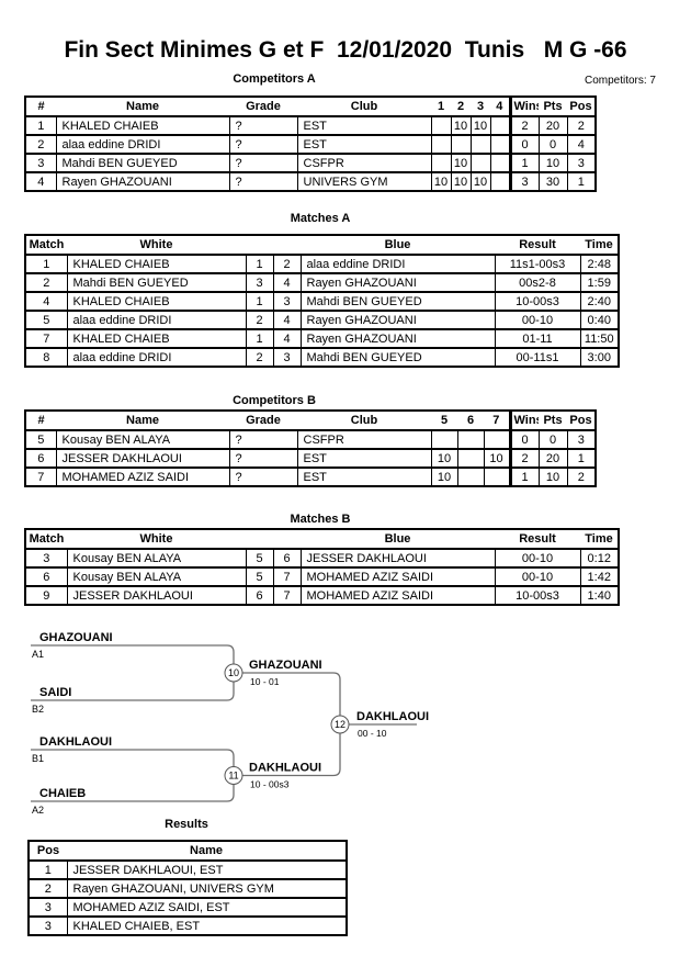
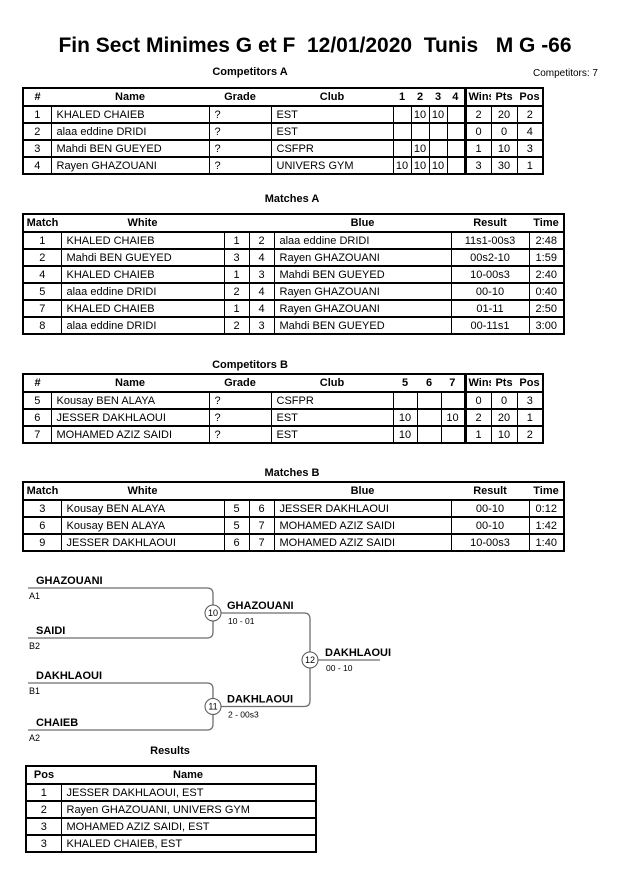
  Fin Sect Minimes G et F 12/01/2020 Tunis M G -66
  Competitors A
  Competitors: 7
  #	Name	Grade	Club	1	2	3	4	Win	Pts	Pos
  1	KHALED CHAIEB	?	EST		10	10		2	20	2
  2	alaa eddine DRIDI	?	EST					0	0	4
  3	Mahdi BEN GUEYED	?	CSFPR		10			1	10	3
  4	Rayen GHAZOUANI	?	UNIVERS GYM	10	10	10		3	30	1
  Matches A
  Match	White			Blue	Result	Time
  1	KHALED CHAIEB	1	2	alaa eddine DRIDI	11s1-00s3	2:48
- 2	Mahdi BEN GUEYED	3	4	Rayen GHAZOUANI	00s2-8	1:59
+ 2	Mahdi BEN GUEYED	3	4	Rayen GHAZOUANI	00s2-10	1:59
  4	KHALED CHAIEB	1	3	Mahdi BEN GUEYED	10-00s3	2:40
  5	alaa eddine DRIDI	2	4	Rayen GHAZOUANI	00-10	0:40
- 7	KHALED CHAIEB	1	4	Rayen GHAZOUANI	01-11	11:50
+ 7	KHALED CHAIEB	1	4	Rayen GHAZOUANI	01-11	2:50
  8	alaa eddine DRIDI	2	3	Mahdi BEN GUEYED	00-11s1	3:00
  Competitors B
  #	Name	Grade	Club	5	6	7	Win	Pts	Pos
  5	Kousay BEN ALAYA	?	CSFPR				0	0	3
  6	JESSER DAKHLAOUI	?	EST	10		10	2	20	1
  7	MOHAMED AZIZ SAIDI	?	EST	10			1	10	2
  Matches B
  Match	White			Blue	Result	Time
  3	Kousay BEN ALAYA	5	6	JESSER DAKHLAOUI	00-10	0:12
  6	Kousay BEN ALAYA	5	7	MOHAMED AZIZ SAIDI	00-10	1:42
  9	JESSER DAKHLAOUI	6	7	MOHAMED AZIZ SAIDI	10-00s3	1:40
  GHAZOUANI
  A1
  SAIDI
  B2
  10
  GHAZOUANI
  10 - 01
  DAKHLAOUI
  B1
  CHAIEB
  A2
  11
  DAKHLAOUI
- 10 - 00s3
+ 2 - 00s3
  12
  DAKHLAOUI
  00 - 10
  Results
  Pos	Name
  1	JESSER DAKHLAOUI, EST
  2	Rayen GHAZOUANI, UNIVERS GYM
  3	MOHAMED AZIZ SAIDI, EST
  3	KHALED CHAIEB, EST
